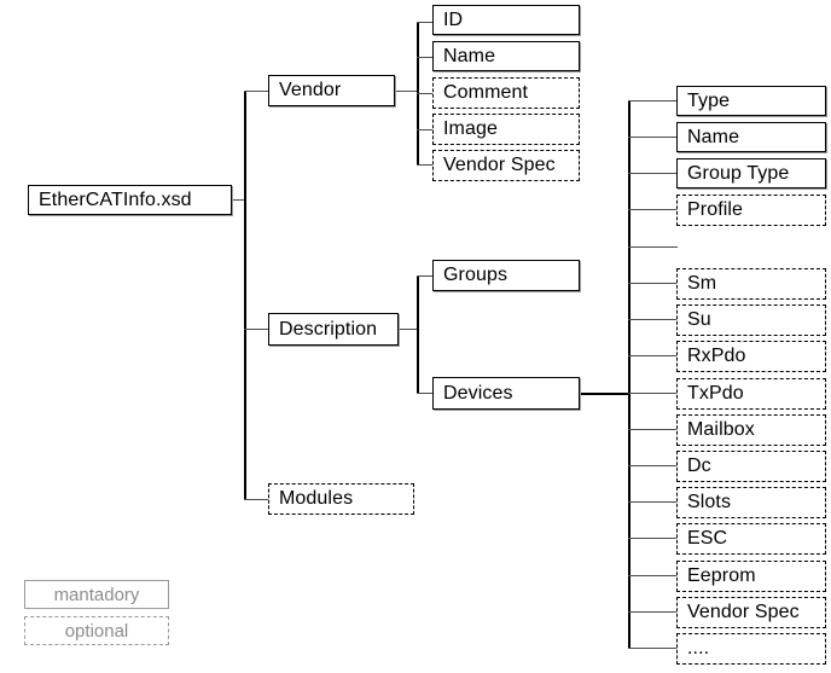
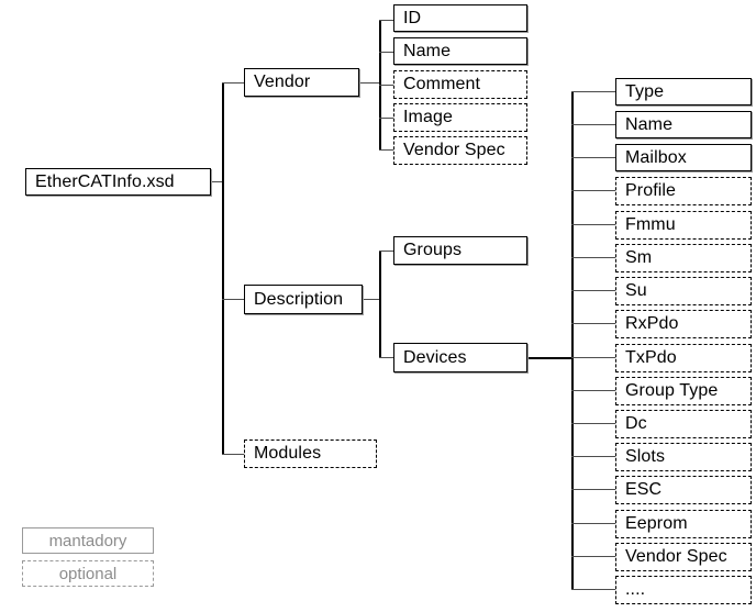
  EtherCATInfo.xsd
  Vendor
  Description
  Modules
  ID
  Name
  Comment
  Image
  Vendor Spec
  Groups
  Devices
  Type
  Name
- Group Type
+ Mailbox
  Profile
+ Fmmu
  Sm
  Su
  RxPdo
  TxPdo
- Mailbox
+ Group Type
  Dc
  Slots
  ESC
  Eeprom
  Vendor Spec
  ....
  mantadory
  optional
